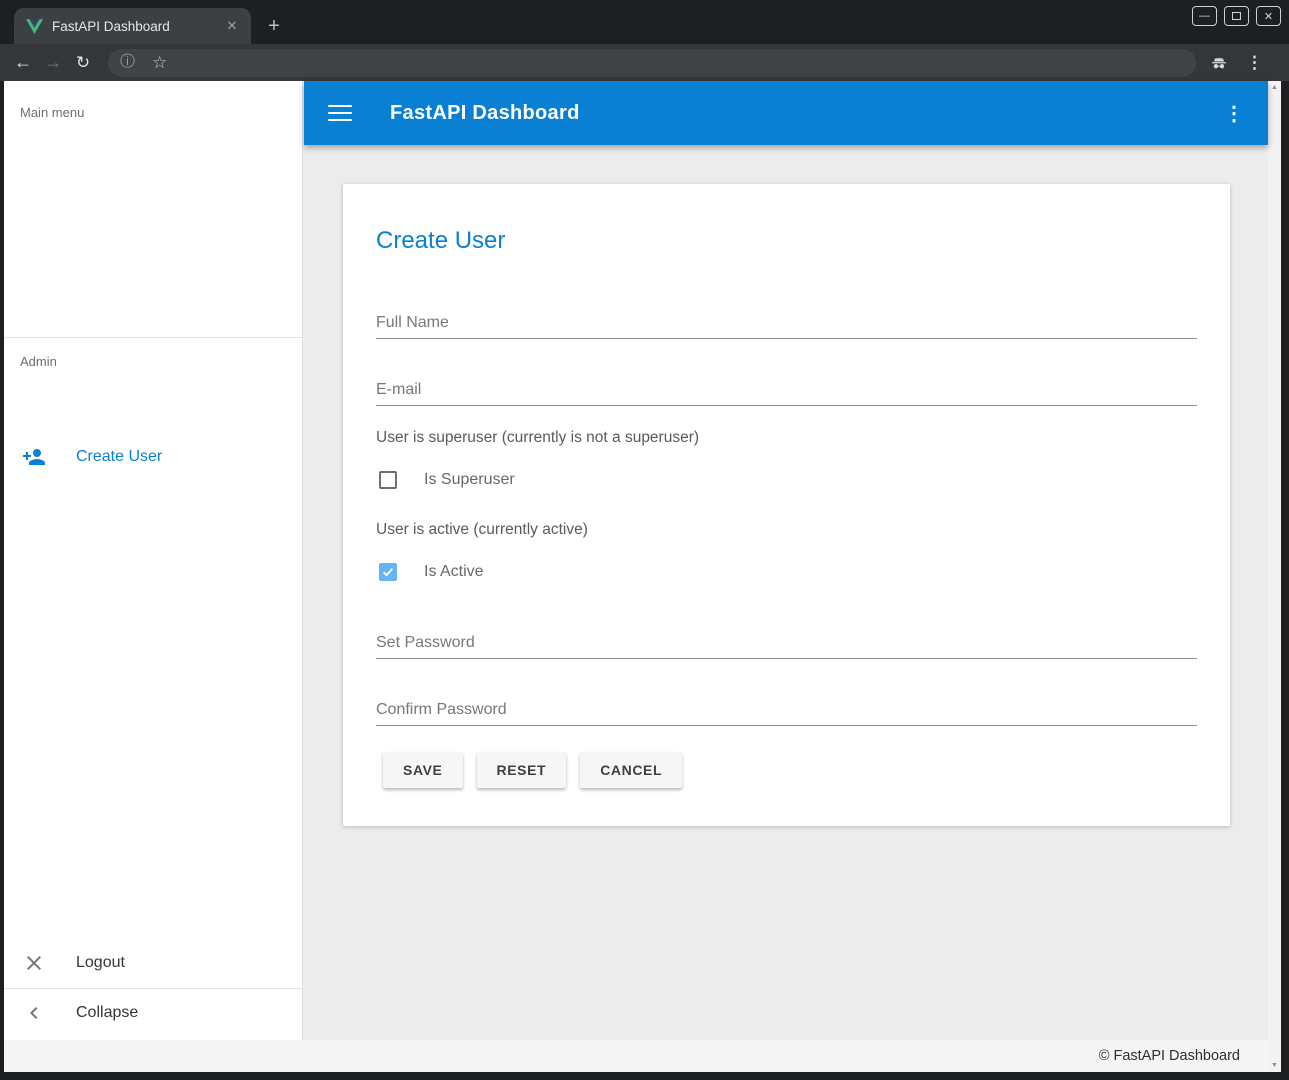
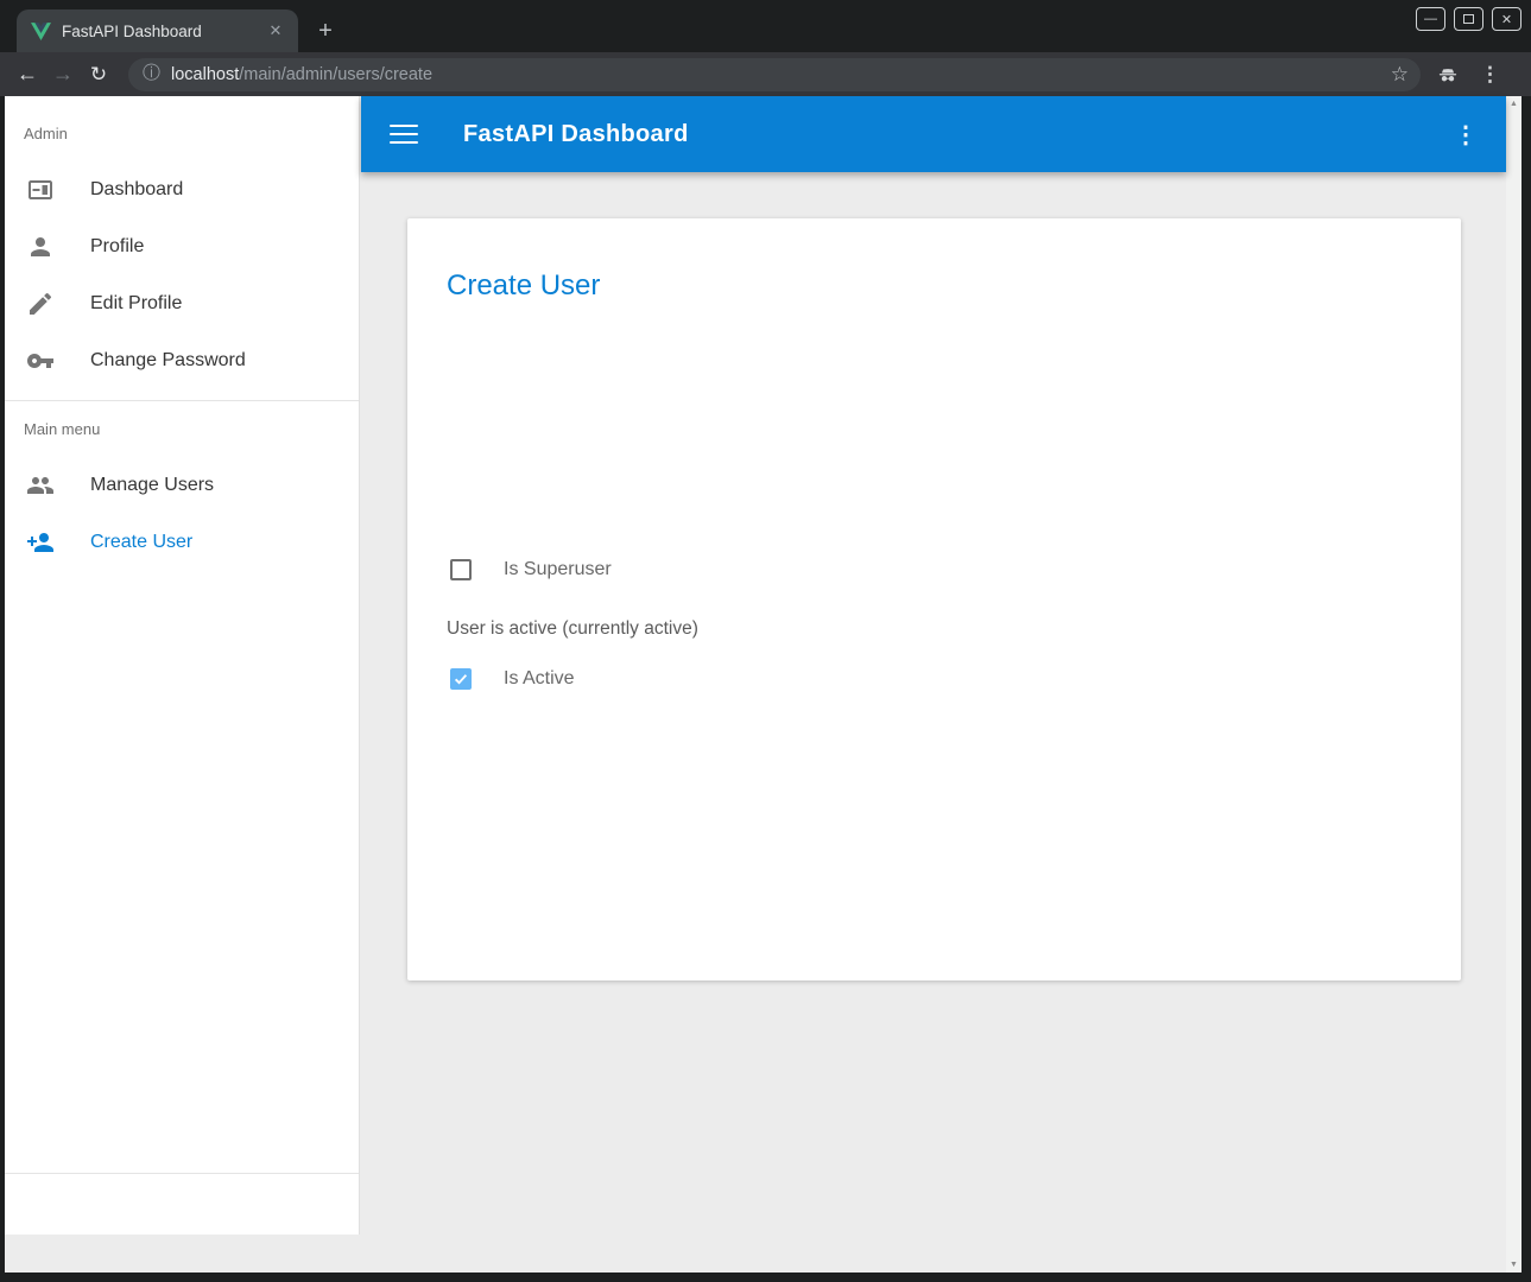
  FastAPI Dashboard
  ✕
  +
  —
  ✕
  ←
  →
  ↻
  ⓘ
+ localhost/main/admin/users/create
  ☆
  ⋮
- Main menu
+ Admin
+ Dashboard
+ Profile
+ Edit Profile
+ Change Password
- Admin
+ Main menu
+ Manage Users
  Create User
- Logout
- Collapse
  FastAPI Dashboard
  ⋮
  Create User
- Full Name
- E-mail
- User is superuser (currently is not a superuser)
  Is Superuser
  User is active (currently active)
  Is Active
- Set Password
- Confirm Password
- SAVE
- RESET
- CANCEL
- © FastAPI Dashboard
